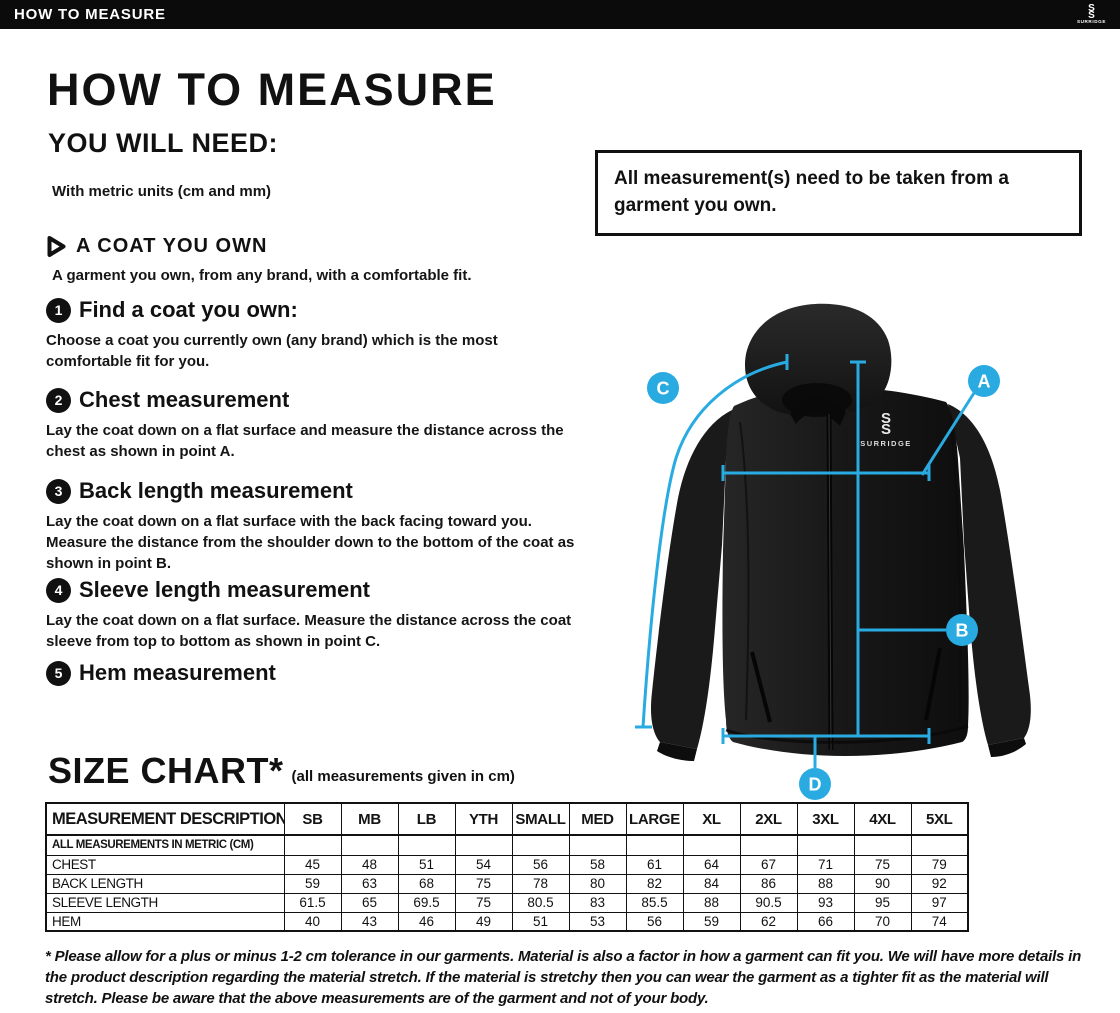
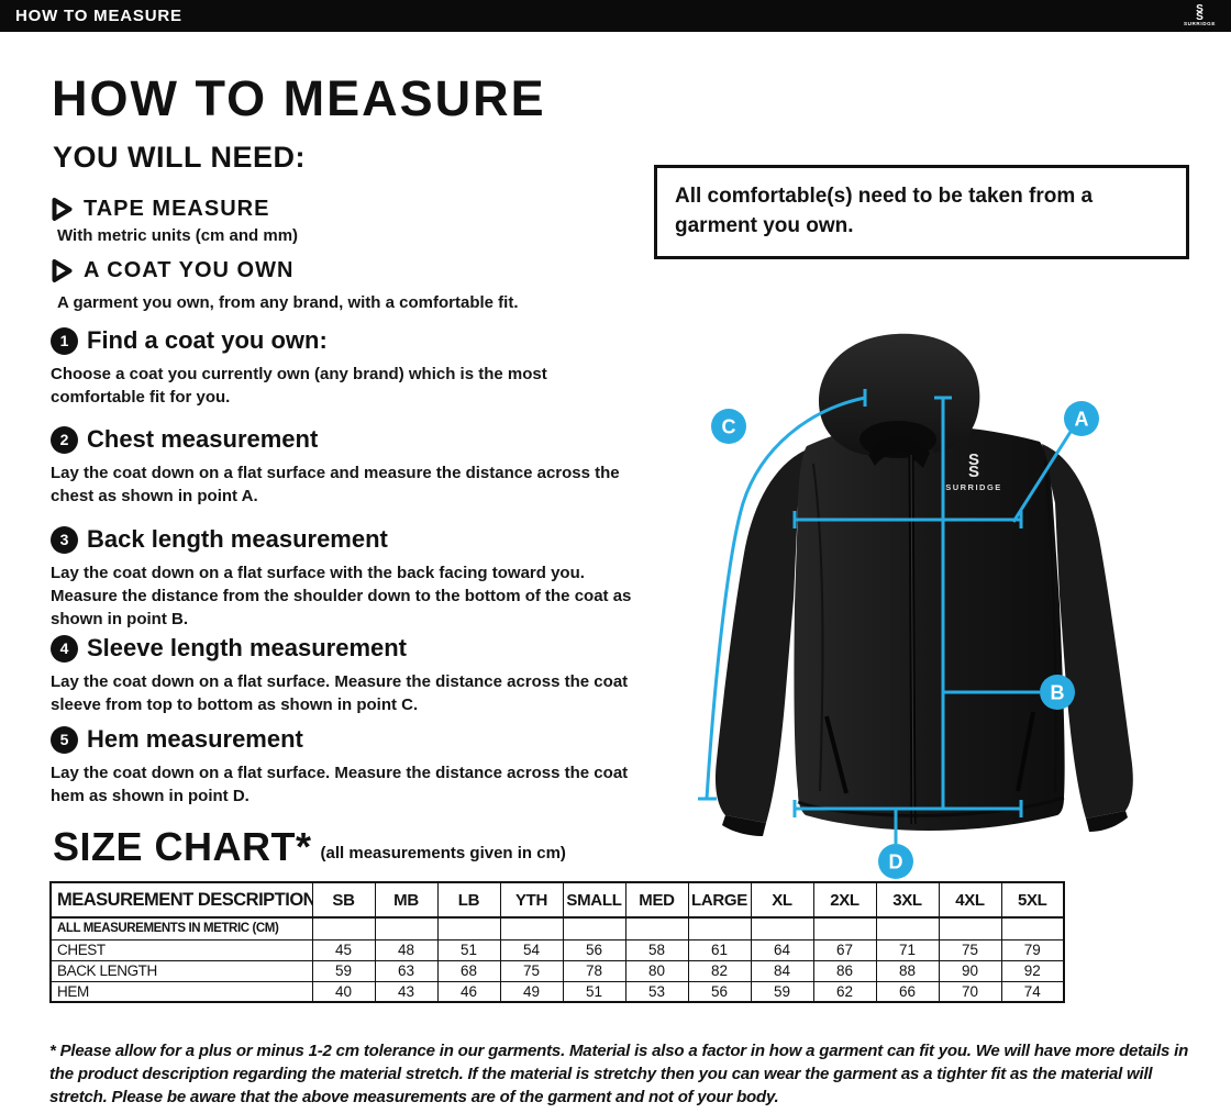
  HOW TO MEASURE
  S
  S
  HOW TO MEASURE
  YOU WILL NEED:
+ TAPE MEASURE
  With metric units (cm and mm)
  A COAT YOU OWN
  A garment you own, from any brand, with a comfortable fit.
  1
  Find a coat you own:
  Choose a coat you currently own (any brand) which is the most comfortable fit for you.
  2
  Chest measurement
  Lay the coat down on a flat surface and measure the distance across the chest as shown in point A.
  3
  Back length measurement
  Lay the coat down on a flat surface with the back facing toward you. Measure the distance from the shoulder down to the bottom of the coat as shown in point B.
  4
  Sleeve length measurement
  Lay the coat down on a flat surface. Measure the distance across the coat sleeve from top to bottom as shown in point C.
  5
  Hem measurement
+ Lay the coat down on a flat surface. Measure the distance across the coat hem as shown in point D.
- All measurement(s) need to be taken from a garment you own.
+ All comfortable(s) need to be taken from a garment you own.
  S
  S
  SURRIDGE
  C
  A
  B
  D
  SIZE CHART*
  (all measurements given in cm)
  MEASUREMENT DESCRIPTION	SB	MB	LB	YTH	SMALL	MED	LARGE	XL	2XL	3XL	4XL	5XL
  ALL MEASUREMENTS IN METRIC (CM)
  CHEST	45	48	51	54	56	58	61	64	67	71	75	79
  BACK LENGTH	59	63	68	75	78	80	82	84	86	88	90	92
- SLEEVE LENGTH	61.5	65	69.5	75	80.5	83	85.5	88	90.5	93	95	97
  HEM	40	43	46	49	51	53	56	59	62	66	70	74
  * Please allow for a plus or minus 1-2 cm tolerance in our garments. Material is also a factor in how a garment can fit you. We will have more details in the product description regarding the material stretch. If the material is stretchy then you can wear the garment as a tighter fit as the material will stretch. Please be aware that the above measurements are of the garment and not of your body.
